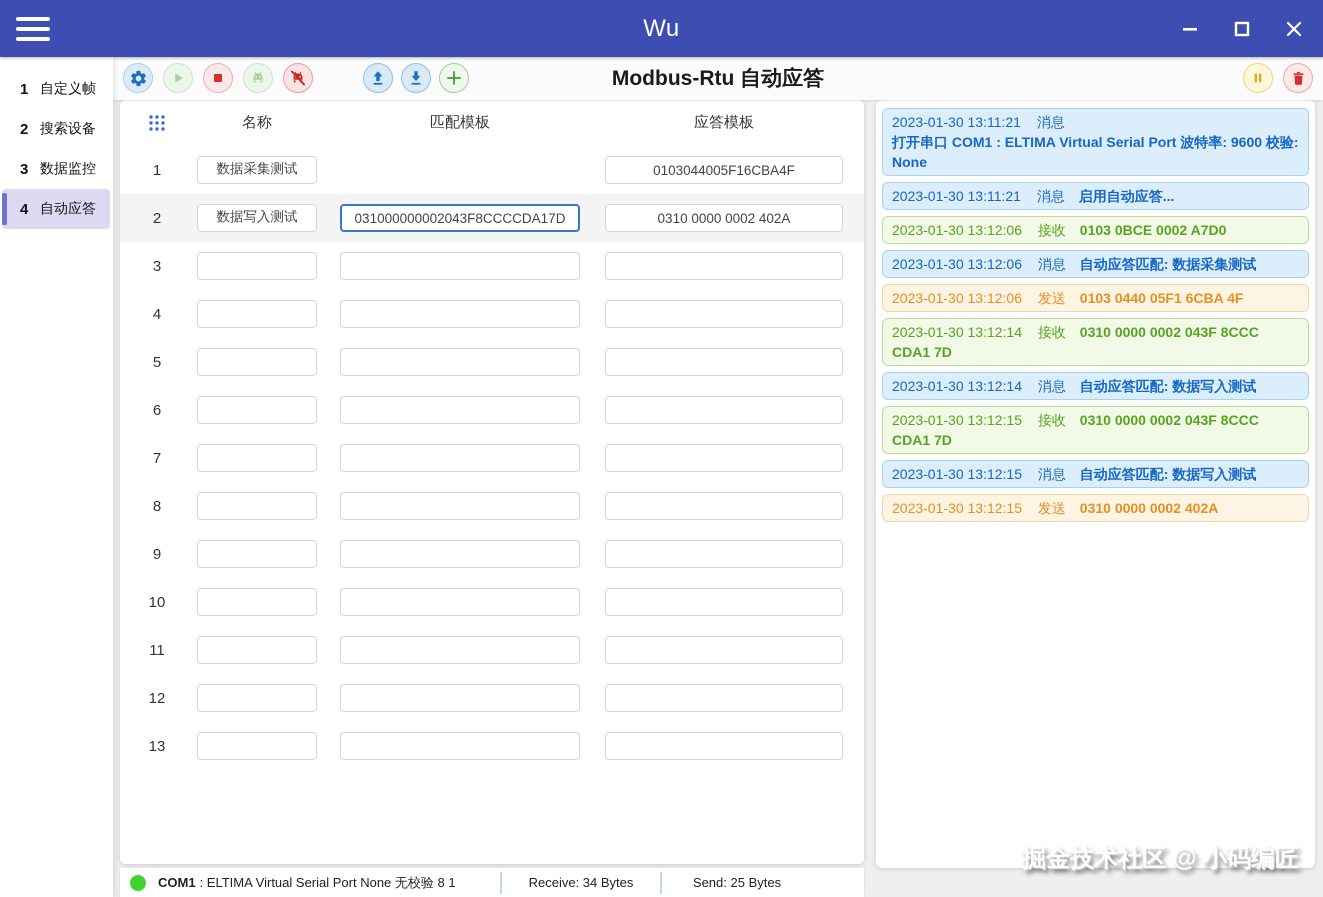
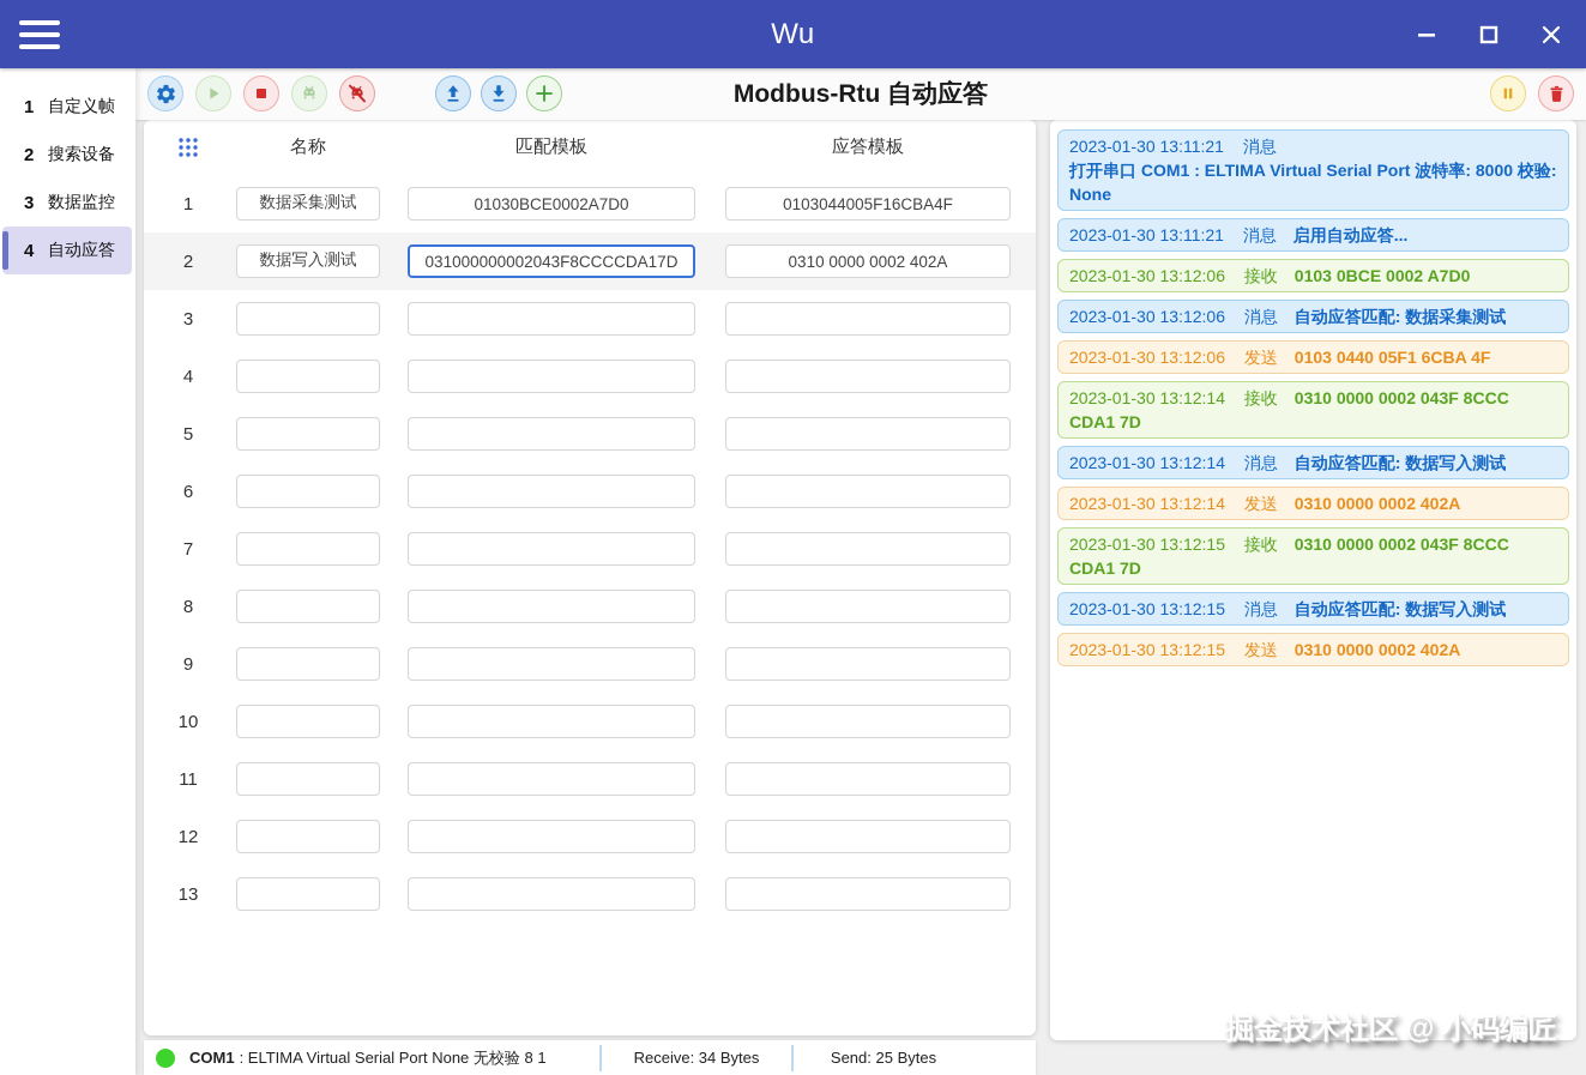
  Wu
  Modbus-Rtu 自动应答
  1
  自定义帧
  2
  搜索设备
  3
  数据监控
  4
  自动应答
  名称
  匹配模板
  应答模板
  1
  数据采集测试
+ 01030BCE0002A7D0
  0103044005F16CBA4F
  2
  数据写入测试
  031000000002043F8CCCCDA17D
  0310 0000 0002 402A
  3
  4
  5
  6
  7
  8
  9
  10
  11
  12
  13
  2023-01-30 13:11:21 消息
- 打开串口 COM1 : ELTIMA Virtual Serial Port 波特率: 9600 校验: None
+ 打开串口 COM1 : ELTIMA Virtual Serial Port 波特率: 8000 校验: None
  2023-01-30 13:11:21 消息 启用自动应答...
  2023-01-30 13:12:06 接收 0103 0BCE 0002 A7D0
  2023-01-30 13:12:06 消息 自动应答匹配: 数据采集测试
  2023-01-30 13:12:06 发送 0103 0440 05F1 6CBA 4F
  2023-01-30 13:12:14 接收 0310 0000 0002 043F 8CCC CDA1 7D
  2023-01-30 13:12:14 消息 自动应答匹配: 数据写入测试
+ 2023-01-30 13:12:14 发送 0310 0000 0002 402A
  2023-01-30 13:12:15 接收 0310 0000 0002 043F 8CCC CDA1 7D
  2023-01-30 13:12:15 消息 自动应答匹配: 数据写入测试
  2023-01-30 13:12:15 发送 0310 0000 0002 402A
  COM1
  : ELTIMA Virtual Serial Port None 无校验 8 1
  Receive: 34 Bytes
  Send: 25 Bytes
  掘金技术社区 @ 小码编匠
